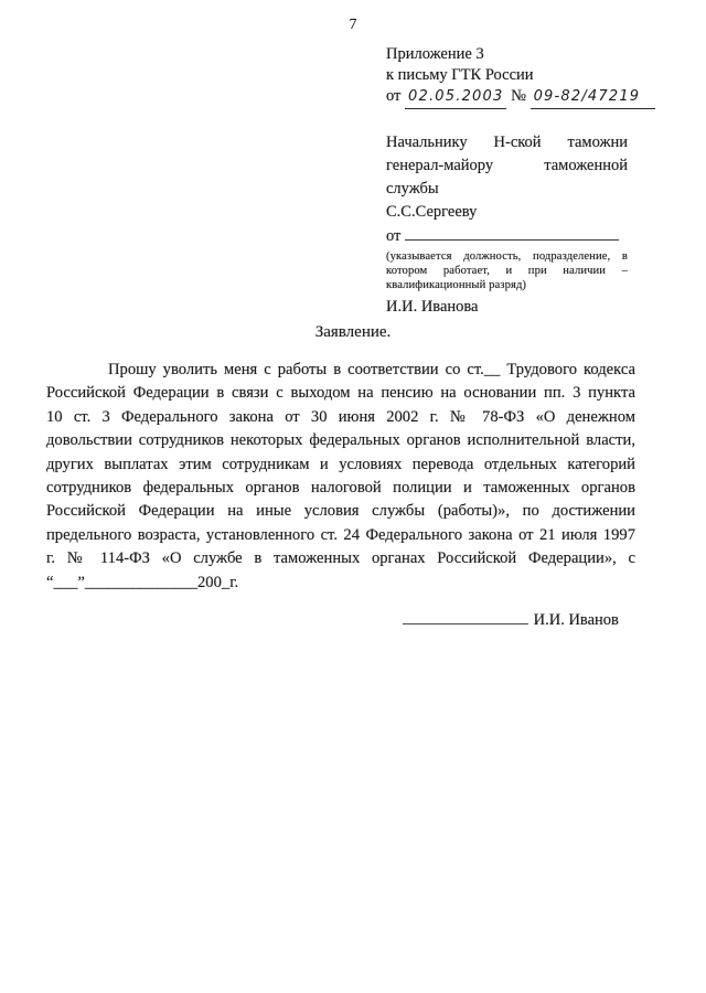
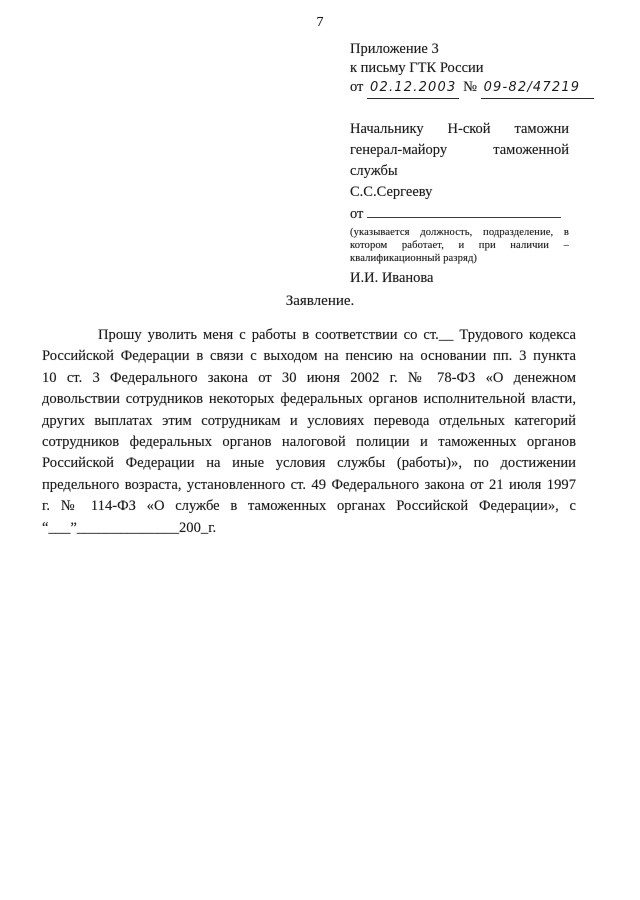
  7
  Приложение 3
  к письму ГТК России
- от 02.05.2003 № 09-82/47219
+ от 02.12.2003 № 09-82/47219
  Начальнику Н-ской таможни
  генерал-майору таможенной
  службы
  С.С.Сергееву
  от
  (указывается должность, подразделение, в котором работает, и при наличии – квалификационный разряд)
  И.И. Иванова
  Заявление.
- Прошу уволить меня с работы в соответствии со ст.__ Трудового кодекса Российской Федерации в связи с выходом на пенсию на основании пп. 3 пункта 10 ст. 3 Федерального закона от 30 июня 2002 г. № 78-ФЗ «О денежном довольствии сотрудников некоторых федеральных органов исполнительной власти, других выплатах этим сотрудникам и условиях перевода отдельных категорий сотрудников федеральных органов налоговой полиции и таможенных органов Российской Федерации на иные условия службы (работы)», по достижении предельного возраста, установленного ст. 24 Федерального закона от 21 июля 1997 г. № 114-ФЗ «О службе в таможенных органах Российской Федерации», с “___”______________200_г.
+ Прошу уволить меня с работы в соответствии со ст.__ Трудового кодекса Российской Федерации в связи с выходом на пенсию на основании пп. 3 пункта 10 ст. 3 Федерального закона от 30 июня 2002 г. № 78-ФЗ «О денежном довольствии сотрудников некоторых федеральных органов исполнительной власти, других выплатах этим сотрудникам и условиях перевода отдельных категорий сотрудников федеральных органов налоговой полиции и таможенных органов Российской Федерации на иные условия службы (работы)», по достижении предельного возраста, установленного ст. 49 Федерального закона от 21 июля 1997 г. № 114-ФЗ «О службе в таможенных органах Российской Федерации», с “___”______________200_г.
- И.И. Иванов
